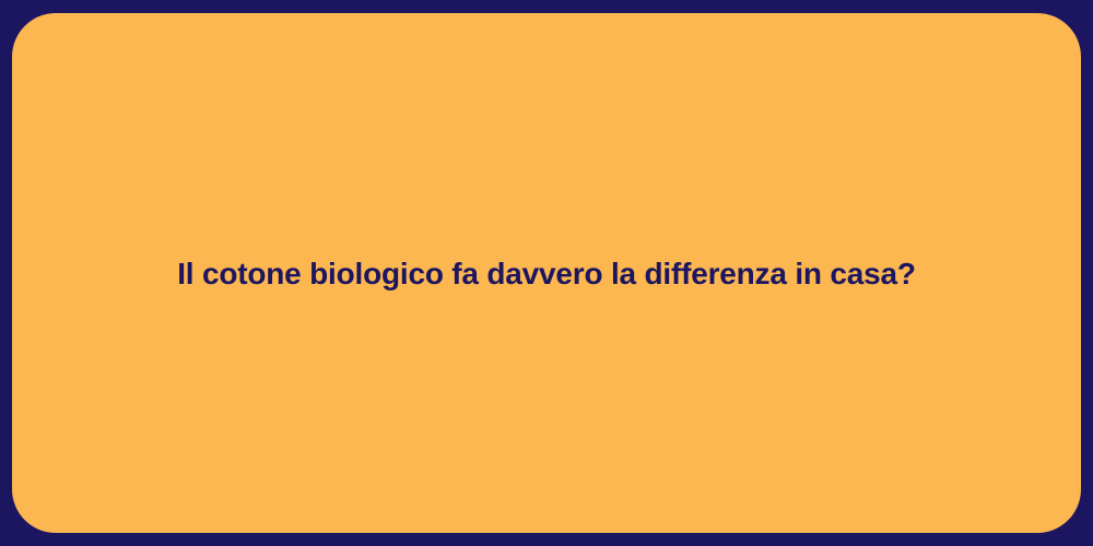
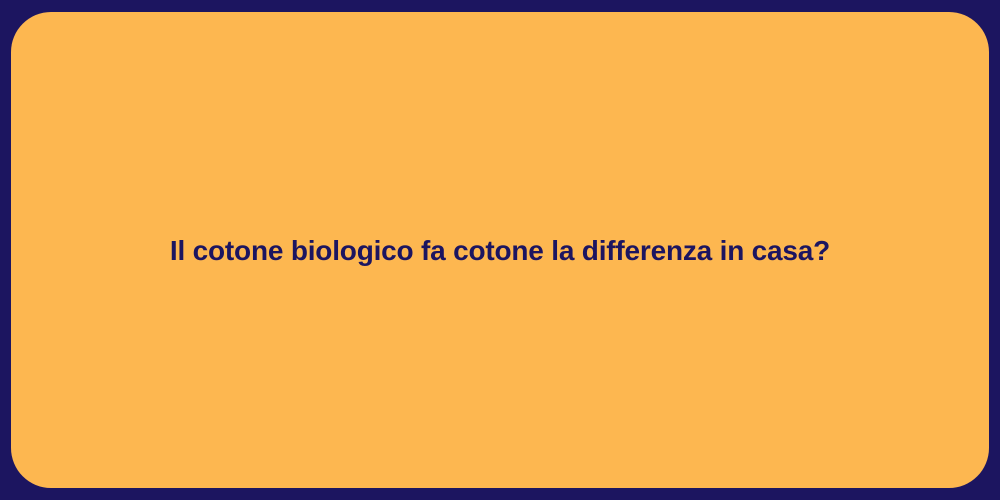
- Il cotone biologico fa davvero la differenza in casa?
+ Il cotone biologico fa cotone la differenza in casa?
